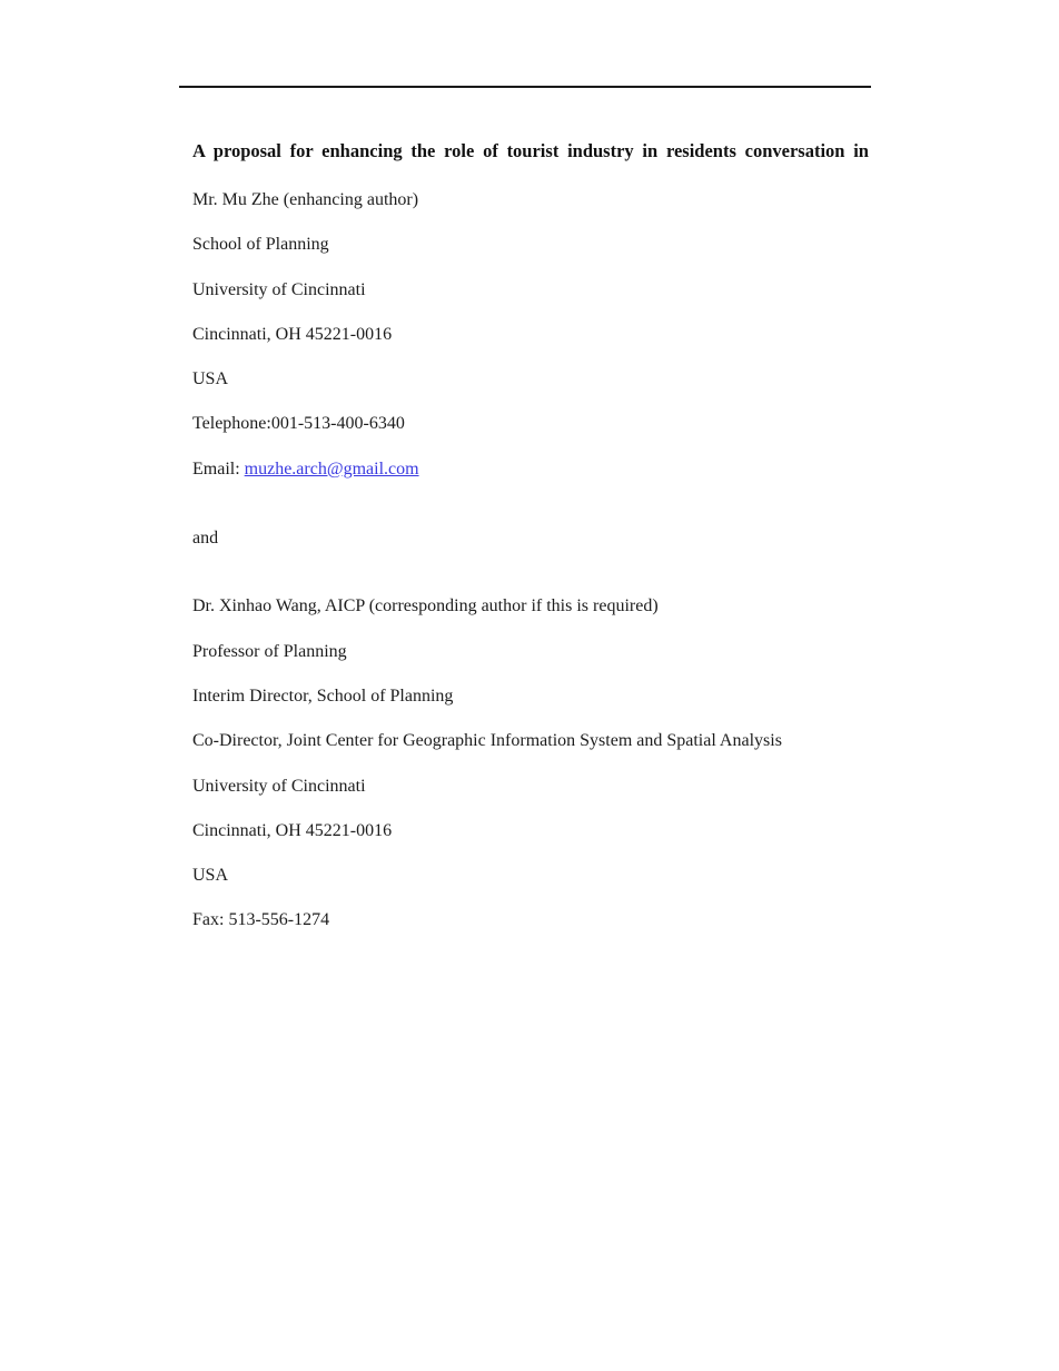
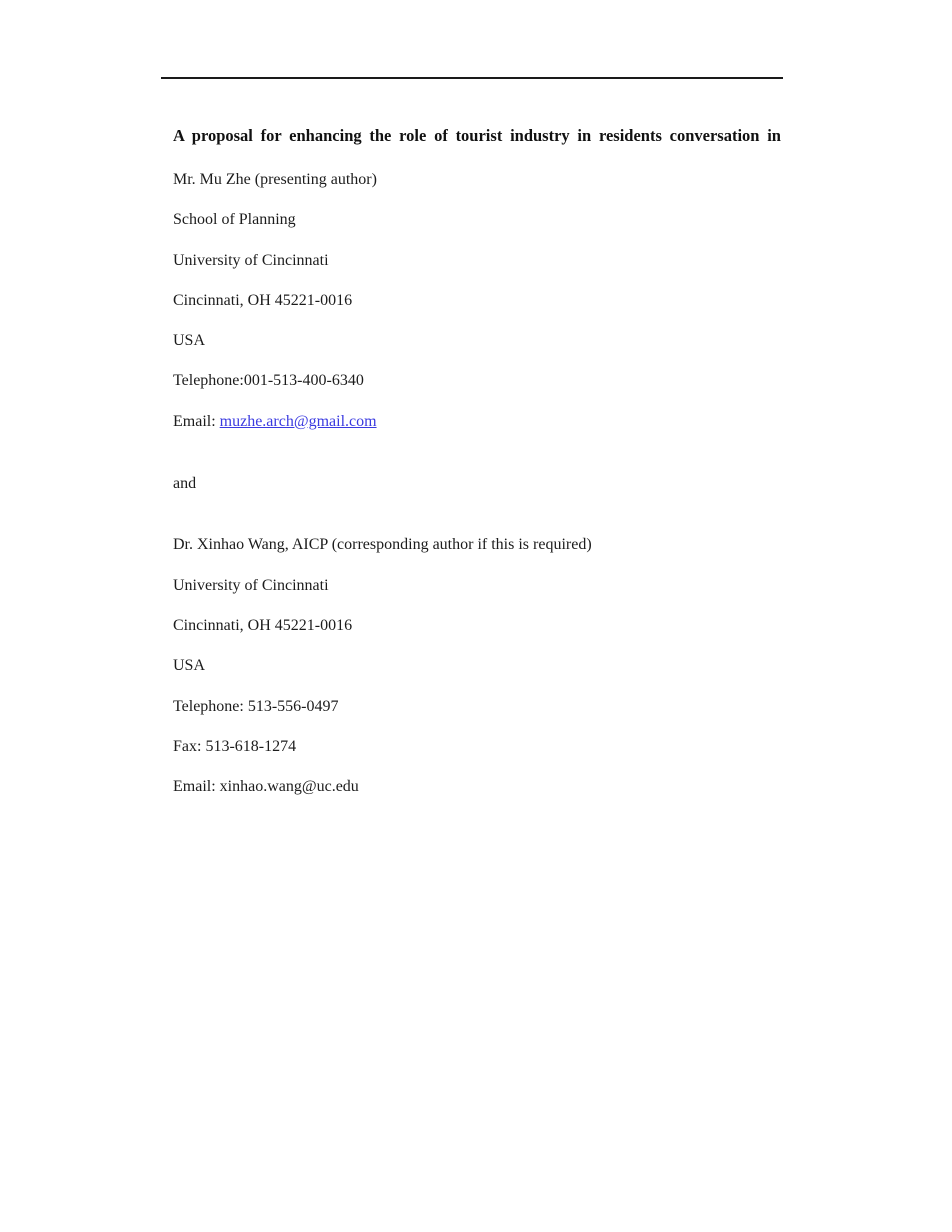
  A proposal for enhancing the role of tourist industry in residents conversation in
- Mr. Mu Zhe (enhancing author)
+ Mr. Mu Zhe (presenting author)
  School of Planning
  University of Cincinnati
  Cincinnati, OH 45221-0016
  USA
  Telephone:001-513-400-6340
  Email: muzhe.arch@gmail.com
  and
  Dr. Xinhao Wang, AICP (corresponding author if this is required)
- Professor of Planning
- Interim Director, School of Planning
- Co-Director, Joint Center for Geographic Information System and Spatial Analysis
  University of Cincinnati
  Cincinnati, OH 45221-0016
  USA
+ Telephone: 513-556-0497
- Fax: 513-556-1274
+ Fax: 513-618-1274
+ Email: xinhao.wang@uc.edu
